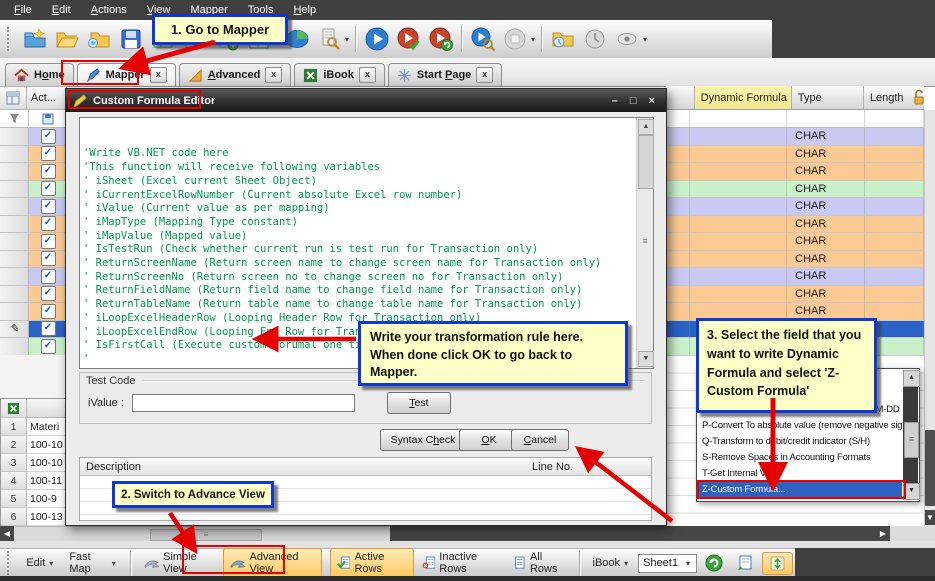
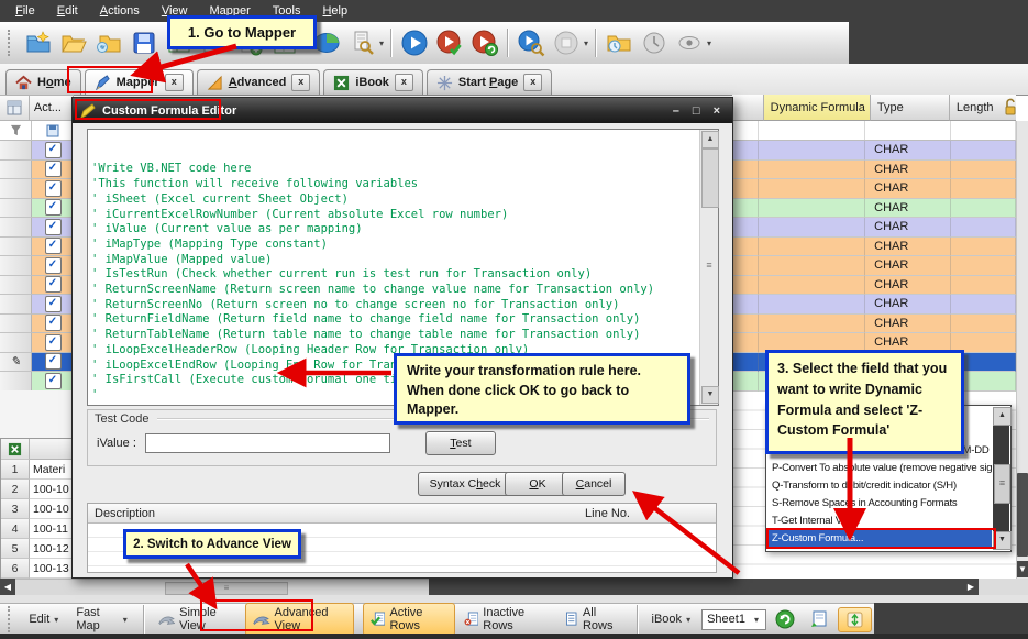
  File
  Edit
  Actions
  View
  Mapper
  Tools
  Help
  ▾
  ▾
  ▾
  Home
  Mapper
  x
  Advanced
  x
  iBook
  x
  Start Page
  x
  Act...
  ✓
  ✓
  ✓
  ✓
  ✓
  ✓
  ✓
  ✓
  ✓
  ✓
  ✓
  ✎
  ✓
  ✓
  1
  Materi
  2
  100-10
  3
  100-10
  4
  100-11
  5
- 100-9
+ 100-12
  6
  100-13
  Dynamic Formula
  Type
  Length
  CHAR
  CHAR
  CHAR
  CHAR
  CHAR
  CHAR
  CHAR
  CHAR
  CHAR
  CHAR
  CHAR
  ▼
  ◀
  ≡
  ▶
  Custom Formula Editor
  –
  □
  ×
  'Write VB.NET code here
  'This function will receive following variables
  ' iSheet (Excel current Sheet Object)
  ' iCurrentExcelRowNumber (Current absolute Excel row number)
  ' iValue (Current value as per mapping)
  ' iMapType (Mapping Type constant)
  ' iMapValue (Mapped value)
  ' IsTestRun (Check whether current run is test run for Transaction only)
- ' ReturnScreenName (Return screen name to change screen name for Transaction only)
+ ' ReturnScreenName (Return screen name to change value name for Transaction only)
  ' ReturnScreenNo (Return screen no to change screen no for Transaction only)
  ' ReturnFieldName (Return field name to change field name for Transaction only)
  ' ReturnTableName (Return table name to change table name for Transaction only)
  ' iLoopExcelHeaderRow (Looping Header Row for Transaction only)
  ' iLoopExcelEndRow (Looping End Row for Tra
  '
  ≡
  Test Code
  iValue :
  Test
  Syntax Check
  OK
  Cancel
  Description
  Line No.
  P-Convert To abslute value (remove negative sig
  Q-Transform to dbit/credit indicator (S/H)
  S-Remove Spacs in Accounting Formats
  T-Get Internal Vae
  Z-Custom Formula...
  ≡
  Edit
  ▾
  Fast Map
  ▾
  Simple View
  Advanced View
  Active Rows
  Inactive Rows
  All Rows
  iBook
  ▾
  Sheet1
  ▾
  1. Go to Mapper
  Write your transformation rule here. When done click OK to go back to Mapper.
  3. Select the field that you want to write Dynamic Formula and select 'Z-Custom Formula'
  2. Switch to Advance View
